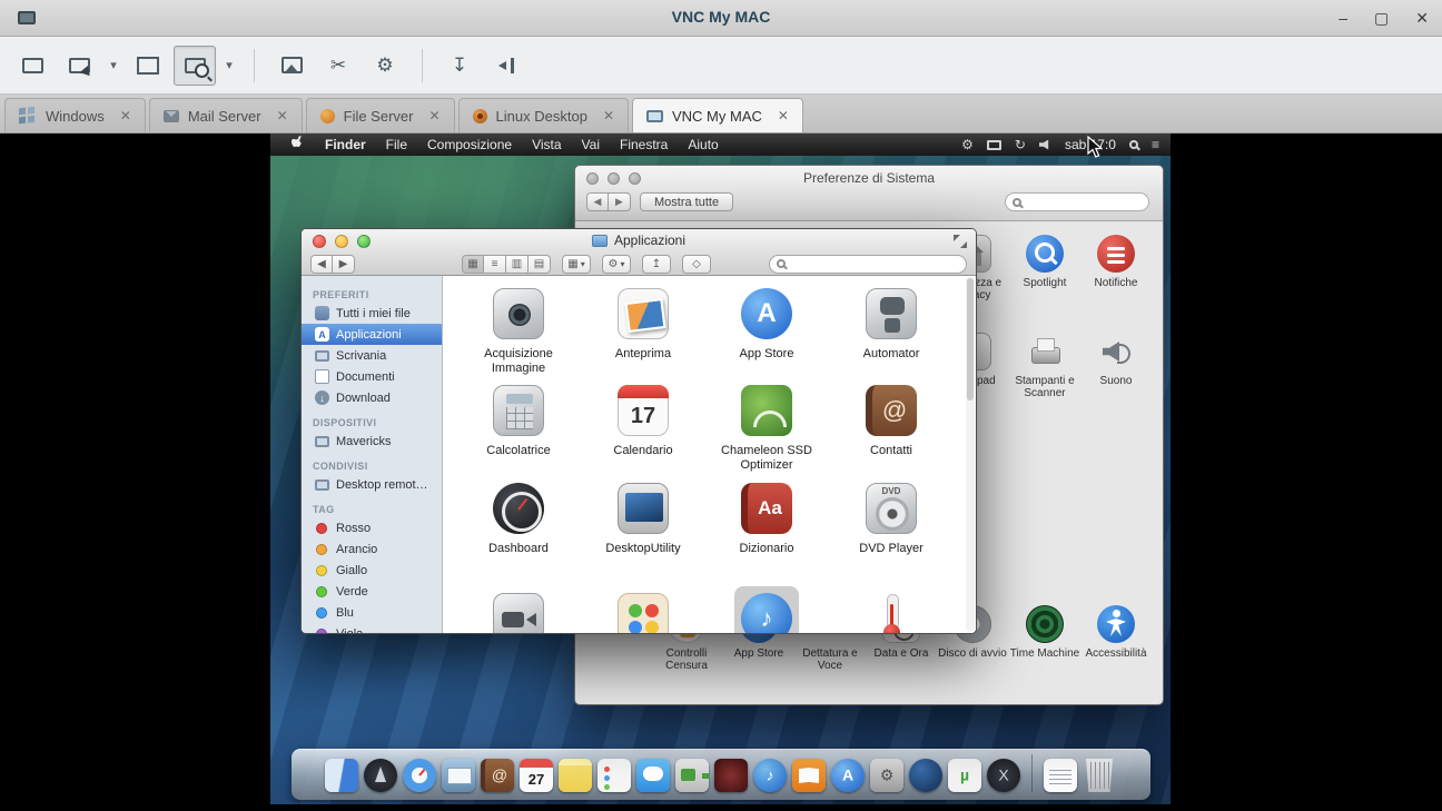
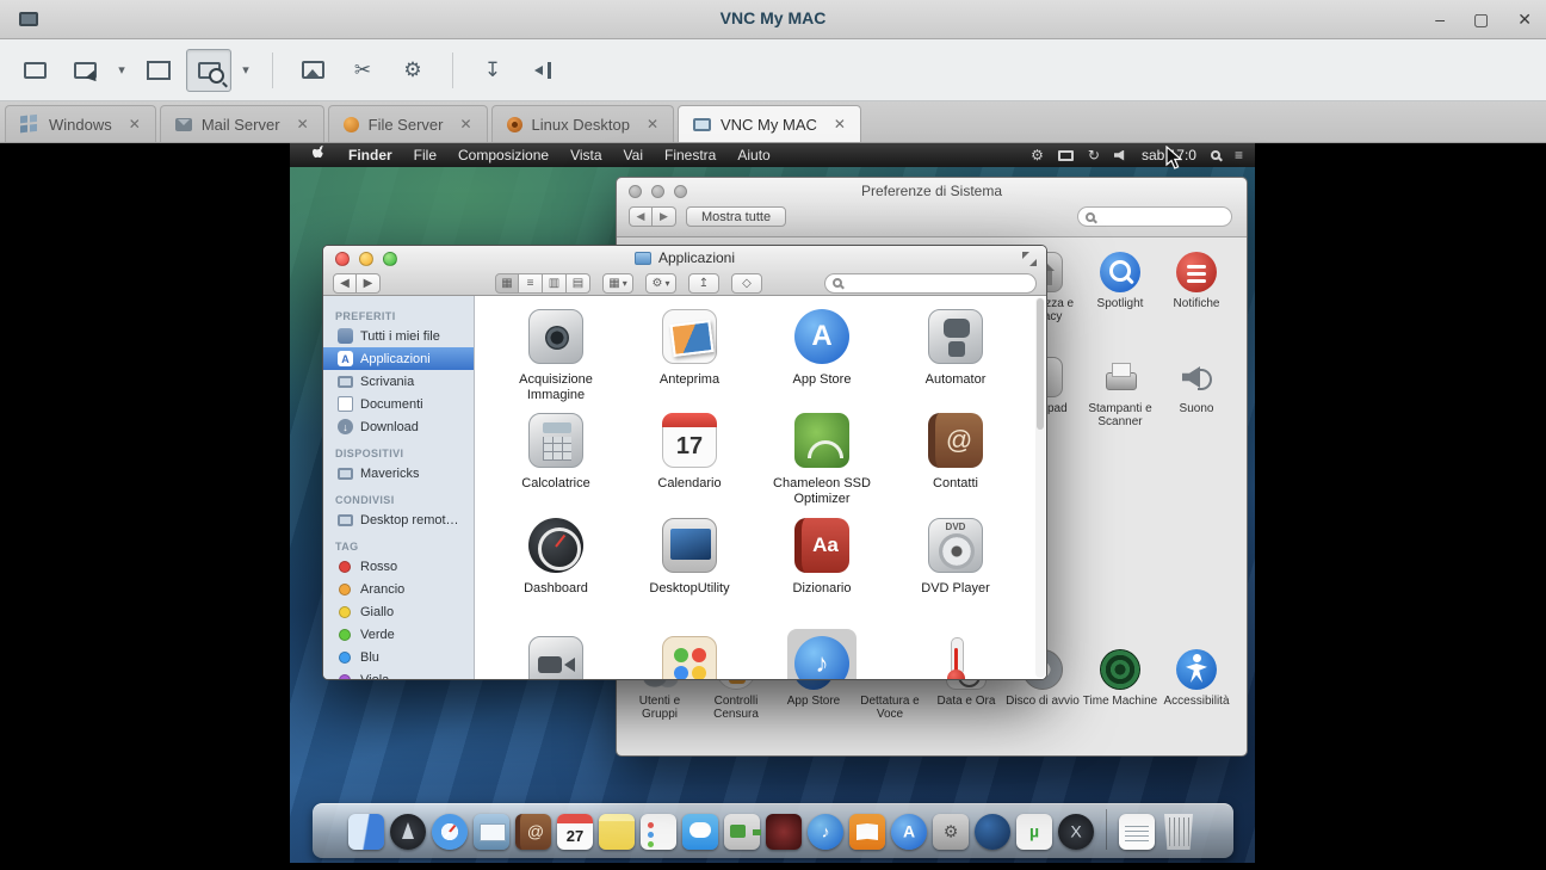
  VNC My MAC
  –
  ▢
  ✕
  ▾
  ▾
  ✂
  ⚙
  ↧
  Windows
  ✕
  Mail Server
  ✕
  File Server
  ✕
  Linux Desktop
  ✕
  VNC My MAC
  ✕
  Finder
  File
  Composizione
  Vista
  Vai
  Finestra
  Aiuto
  ⚙
  ↻
  sab7:0
  ≡
  Preferenze di Sistema
  ◀
  ▶
  Mostra tutte
  Spotlight
  Notifiche
  Stampanti e Scanner
  Suono
+ Utenti e Gruppi
  Controlli Censura
  App Store
  Dettatura e Voce
  Data e Ora
  Disco di avvio
  Time Machine
  Accessibilità
  Applicazioni
  ◀
  ▶
  ▦
  ≡
  ▥
  ▤
  ▦
  ▾
  ⚙
  ▾
  ↥
  ◇
  PREFERITI
  Tutti i miei file
  A
  Applicazioni
  Scrivania
  Documenti
  ↓
  Download
  DISPOSITIVI
  Mavericks
  CONDIVISI
  Desktop remot…
  TAG
  Rosso
  Arancio
  Giallo
  Verde
  Blu
  Acquisizione Immagine
  Anteprima
  A
  App Store
  Automator
  Calcolatrice
  17
  Calendario
  Chameleon SSD Optimizer
  @
  Contatti
  Dashboard
  DesktopUtility
  Aa
  Dizionario
  DVD
  DVD Player
  ♪
  @
  27
  ♪
  A
  ⚙
  µ
  X
